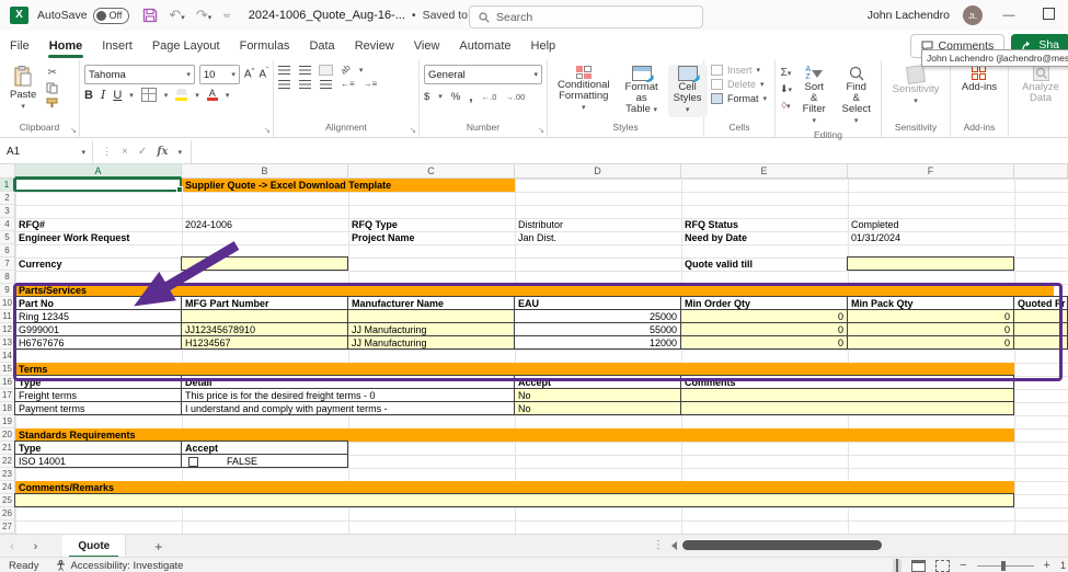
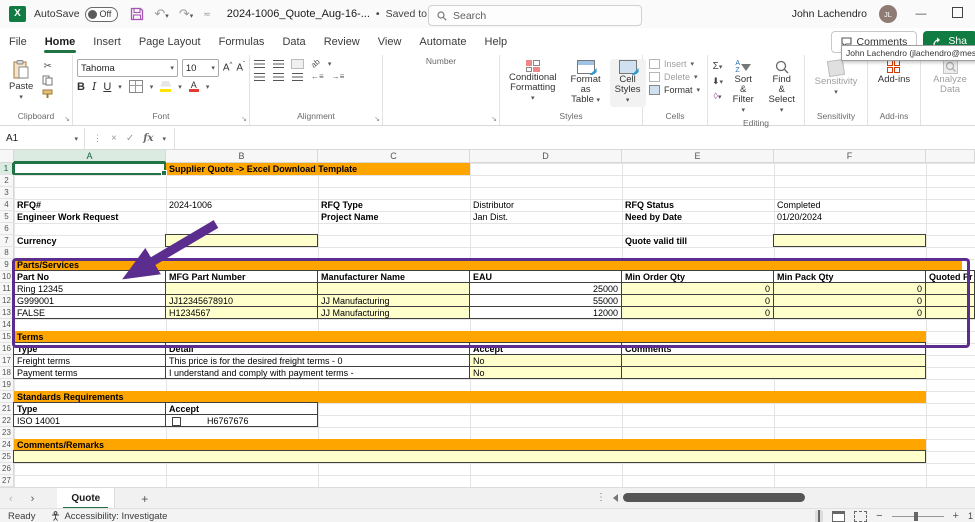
  X
  AutoSave
  Off
  ≂
  2024-1006_Quote_Aug-16-...
  •
  Search
  John Lachendro
  JL
  —
  File
  Home
  Insert
  Page Layout
  Formulas
  Data
  Review
  View
  Automate
  Help
  Comments
  Sha
  Paste
  ✂
  Clipboard
  Tahoma
  10
  B
  I
  U
  A
+ Font
  ←≡
  →≡
  Alignment
- General
- $
- %
- ,
- ←.0
- →.00
  Number
  Conditional
  Formatting
  Format as
  Table
  Cell
  Styles
  Styles
  Insert
  Delete
  Format
  Cells
  Sort &
  Filter
  Find &
  Select
  Editing
  Sensitivity
  Sensitivity
  Add-ins
  Add-ins
  Analyze
  Data
  A1
  ⋮
  ×
  ✓
  fx
  A
  B
  C
  D
  E
  F
  1
  2
  3
  4
  5
  6
  7
  8
  9
  10
  11
  12
  13
  14
  15
  16
  17
  18
  19
  20
  21
  22
  23
  24
  25
  26
  27
  Supplier Quote -> Excel Download Template
  RFQ#
  2024-1006
  RFQ Type
  Distributor
  RFQ Status
  Completed
  Engineer Work Request
  Project Name
  Jan Dist.
  Need by Date
- 01/31/2024
+ 01/20/2024
  Currency
  Quote valid till
  Parts/Services
  Part No
  MFG Part Number
  Manufacturer Name
  EAU
  Min Order Qty
  Min Pack Qty
  Quoted Pr
  Ring 12345
  25000
  0
  0
  G999001
  JJ12345678910
  JJ Manufacturing
  55000
  0
  0
- H6767676
+ FALSE
  H1234567
  JJ Manufacturing
  12000
  0
  0
  Terms
  Type
  Detail
  Accept
  Comments
  Freight terms
  This price is for the desired freight terms - 0
  No
  Payment terms
  I understand and comply with payment terms -
  No
  Standards Requirements
  Type
  Accept
  ISO 14001
- FALSE
+ H6767676
  Comments/Remarks
  John Lachendro (jlachendro@mes
  ‹
  ›
  Quote
  +
  ⋮
  Ready
  Accessibility: Investigate
  −
  +
  1
